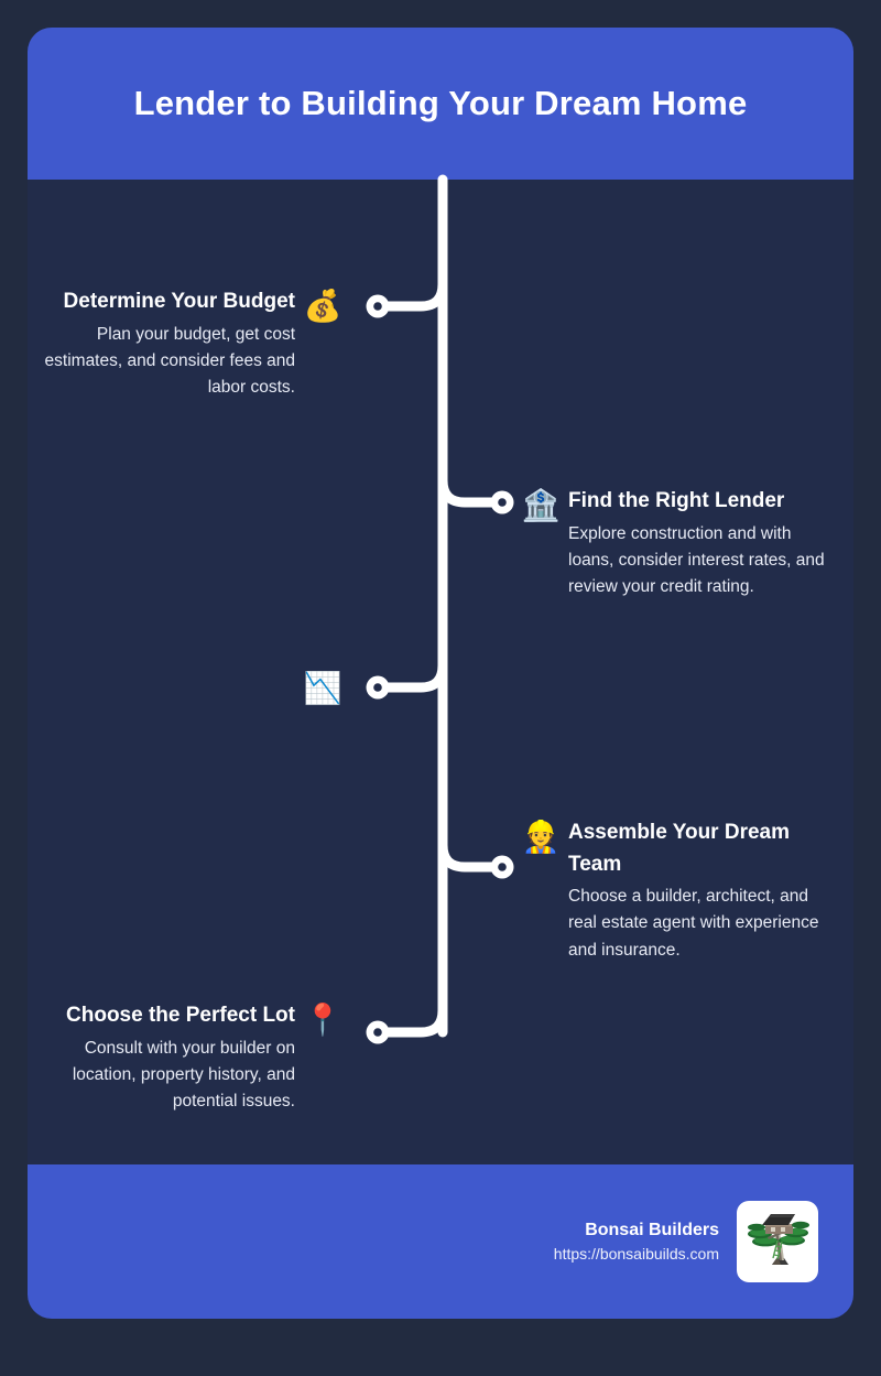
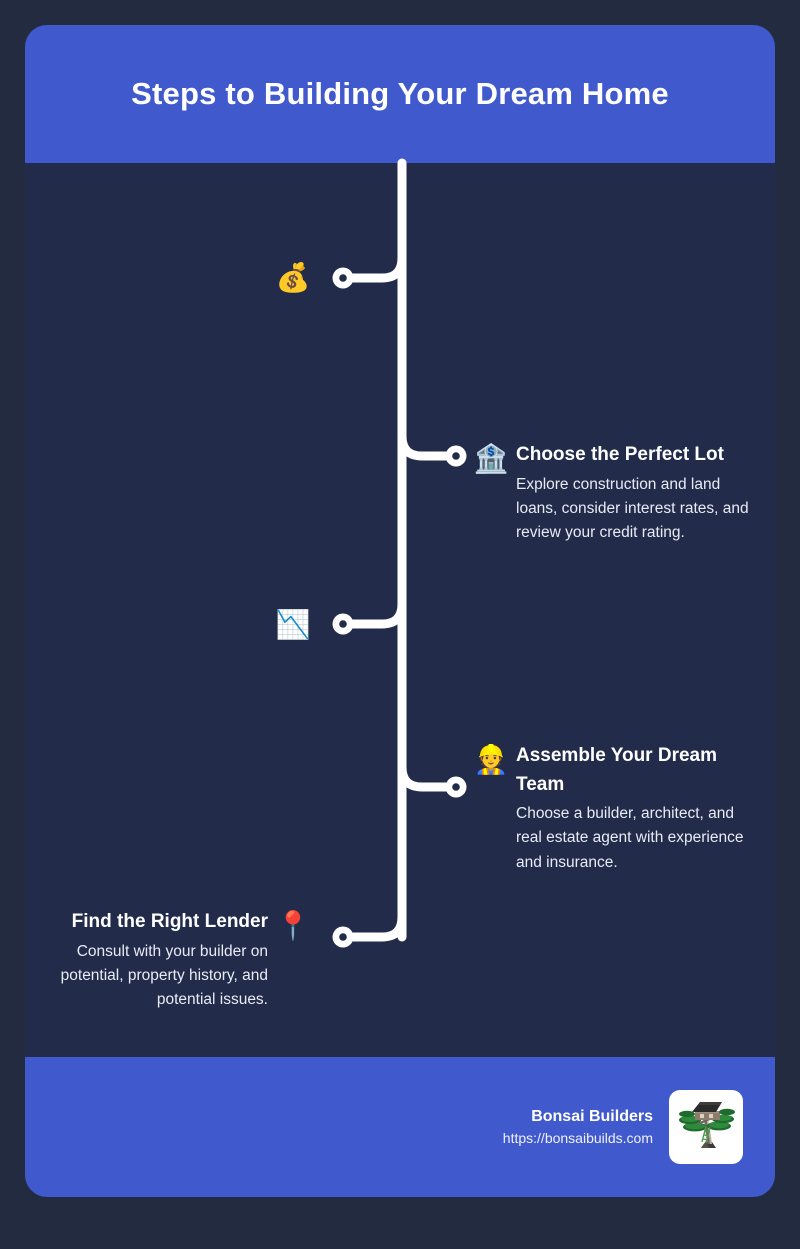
- Lender to Building Your Dream Home
+ Steps to Building Your Dream Home
- Determine Your Budget
- Plan your budget, get cost estimates, and consider fees and labor costs.
  💰
  🏦
- Find the Right Lender
+ Choose the Perfect Lot
- Explore construction and with loans, consider interest rates, and review your credit rating.
+ Explore construction and land loans, consider interest rates, and review your credit rating.
  📉
  👷
  Assemble Your Dream Team
  Choose a builder, architect, and real estate agent with experience and insurance.
- Choose the Perfect Lot
+ Find the Right Lender
- Consult with your builder on location, property history, and potential issues.
+ Consult with your builder on potential, property history, and potential issues.
  📍
  Bonsai Builders
  https://bonsaibuilds.com
